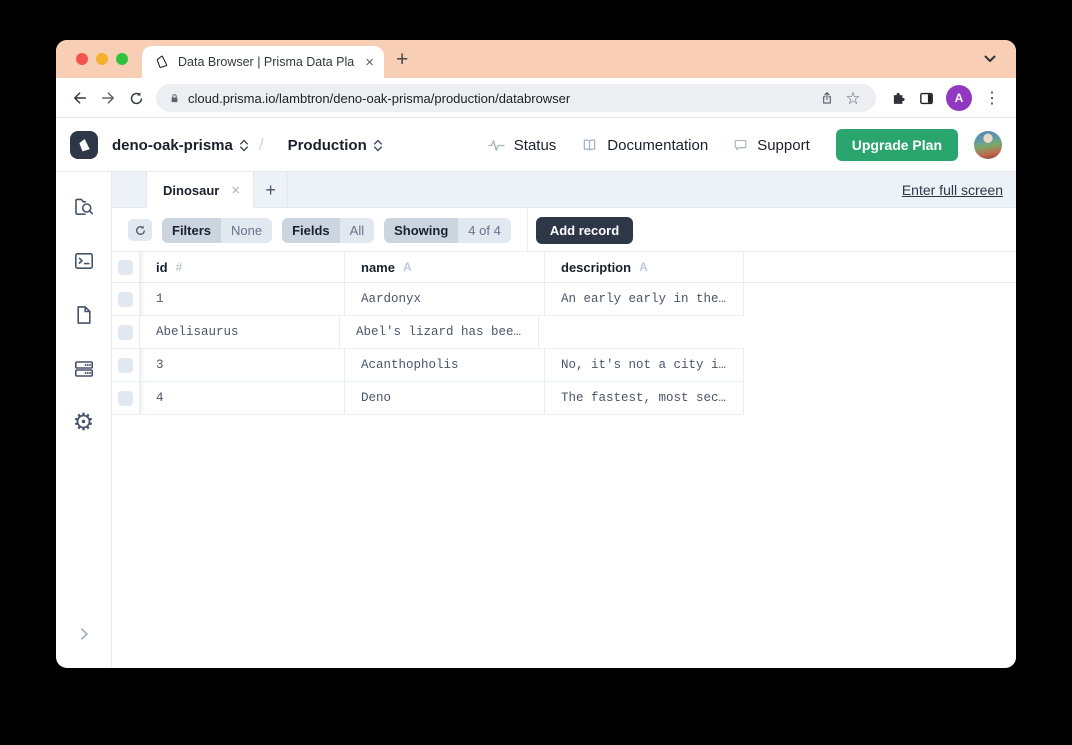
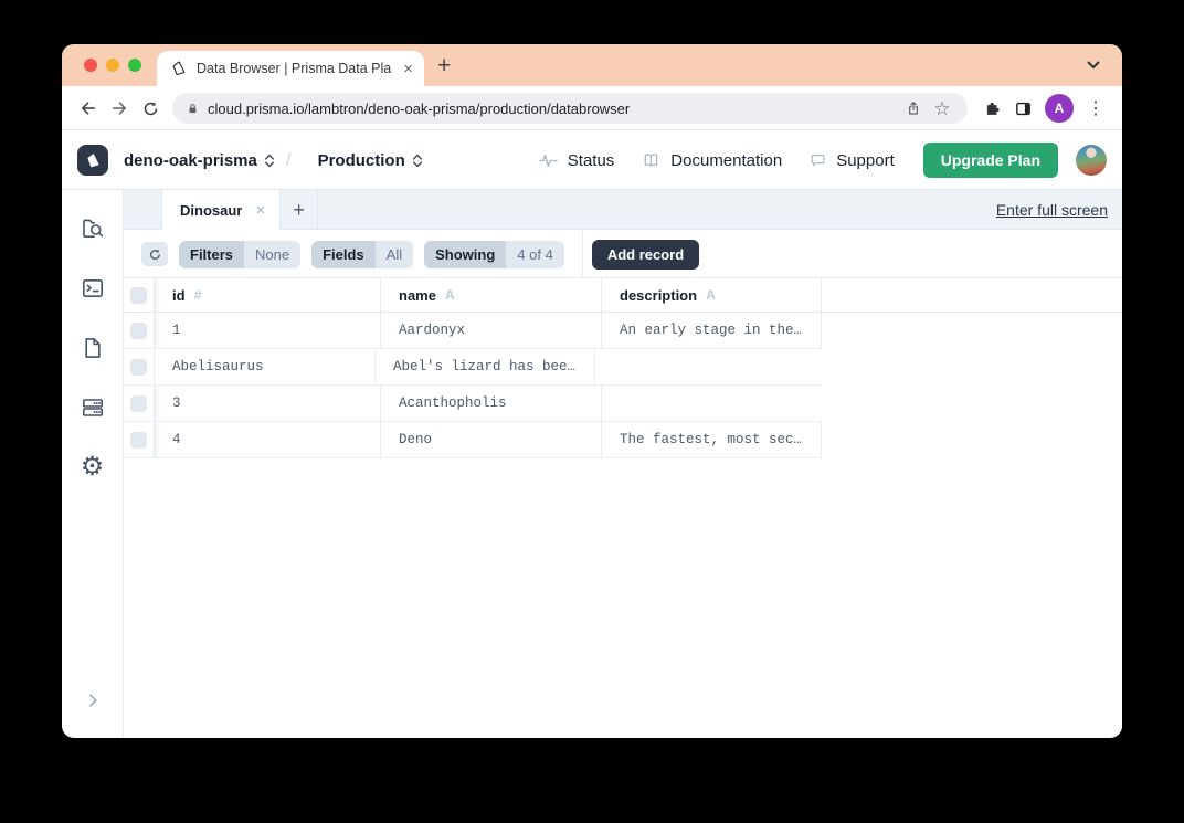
  Data Browser | Prisma Data Pla
  ×
  +
  cloud.prisma.io/lambtron/deno-oak-prisma/production/databrowser
  ☆
  A
  ⋮
  deno-oak-prisma
  /
  Production
  Status
  Documentation
  Support
  Upgrade Plan
  ⚙
  Dinosaur
  ×
  +
  Enter full screen
  Filters
  None
  Fields
  All
  Showing
  4 of 4
  Add record
  id
  #
  name
  A
  description
  A
  1
  Aardonyx
- An early early in the…
+ An early stage in the…
  Abelisaurus
  Abel's lizard has bee…
  3
  Acanthopholis
- No, it's not a city i…
  4
  Deno
  The fastest, most sec…
